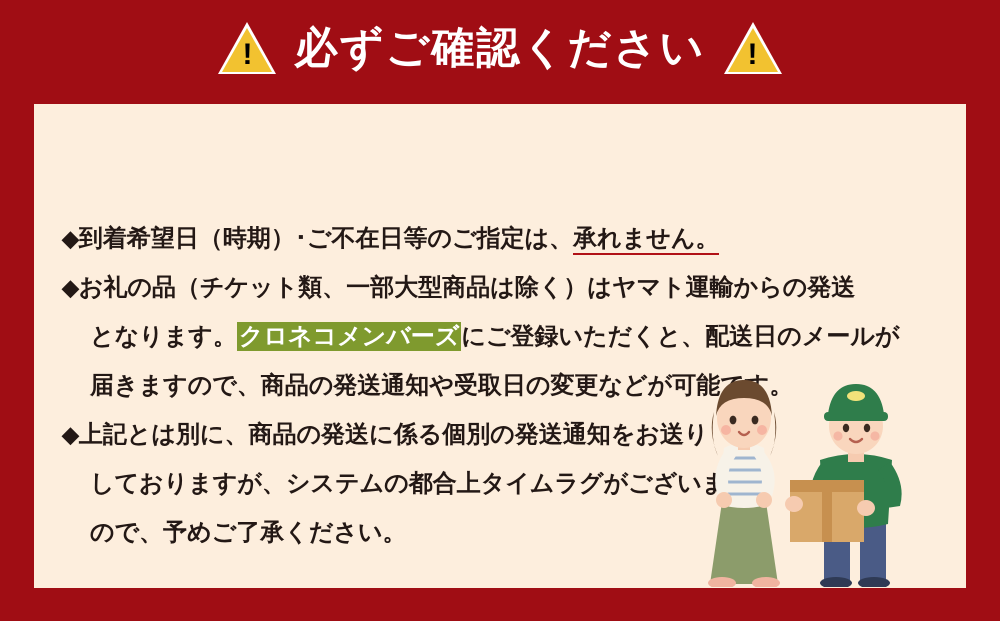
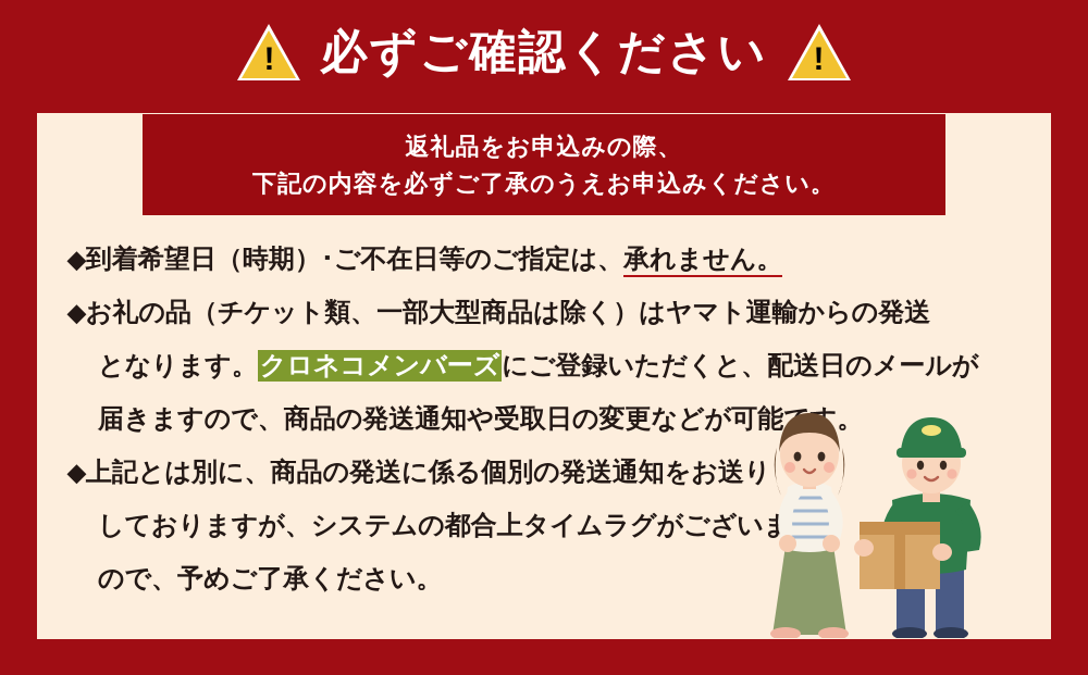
  !
  必ずご確認ください
  !
+ 返礼品をお申込みの際、
+ 下記の内容を必ずご了承のうえお申込みください。
  ◆到着希望日（時期）･ご不在日等のご指定は、承れません。
  ◆お礼の品（チケット類、一部大型商品は除く）はヤマト運輸からの発送
  となります。クロネコメンバーズにご登録いただくと、配送日のメールが
  届きますので、商品の発送通知や受取日の変更などが可能。
  ◆上記とは別に、商品の発送に係る個別の発送通知をお送り
  しておりますが、システムの都合上タイムラグがございま
  ので、予めご了承ください。
